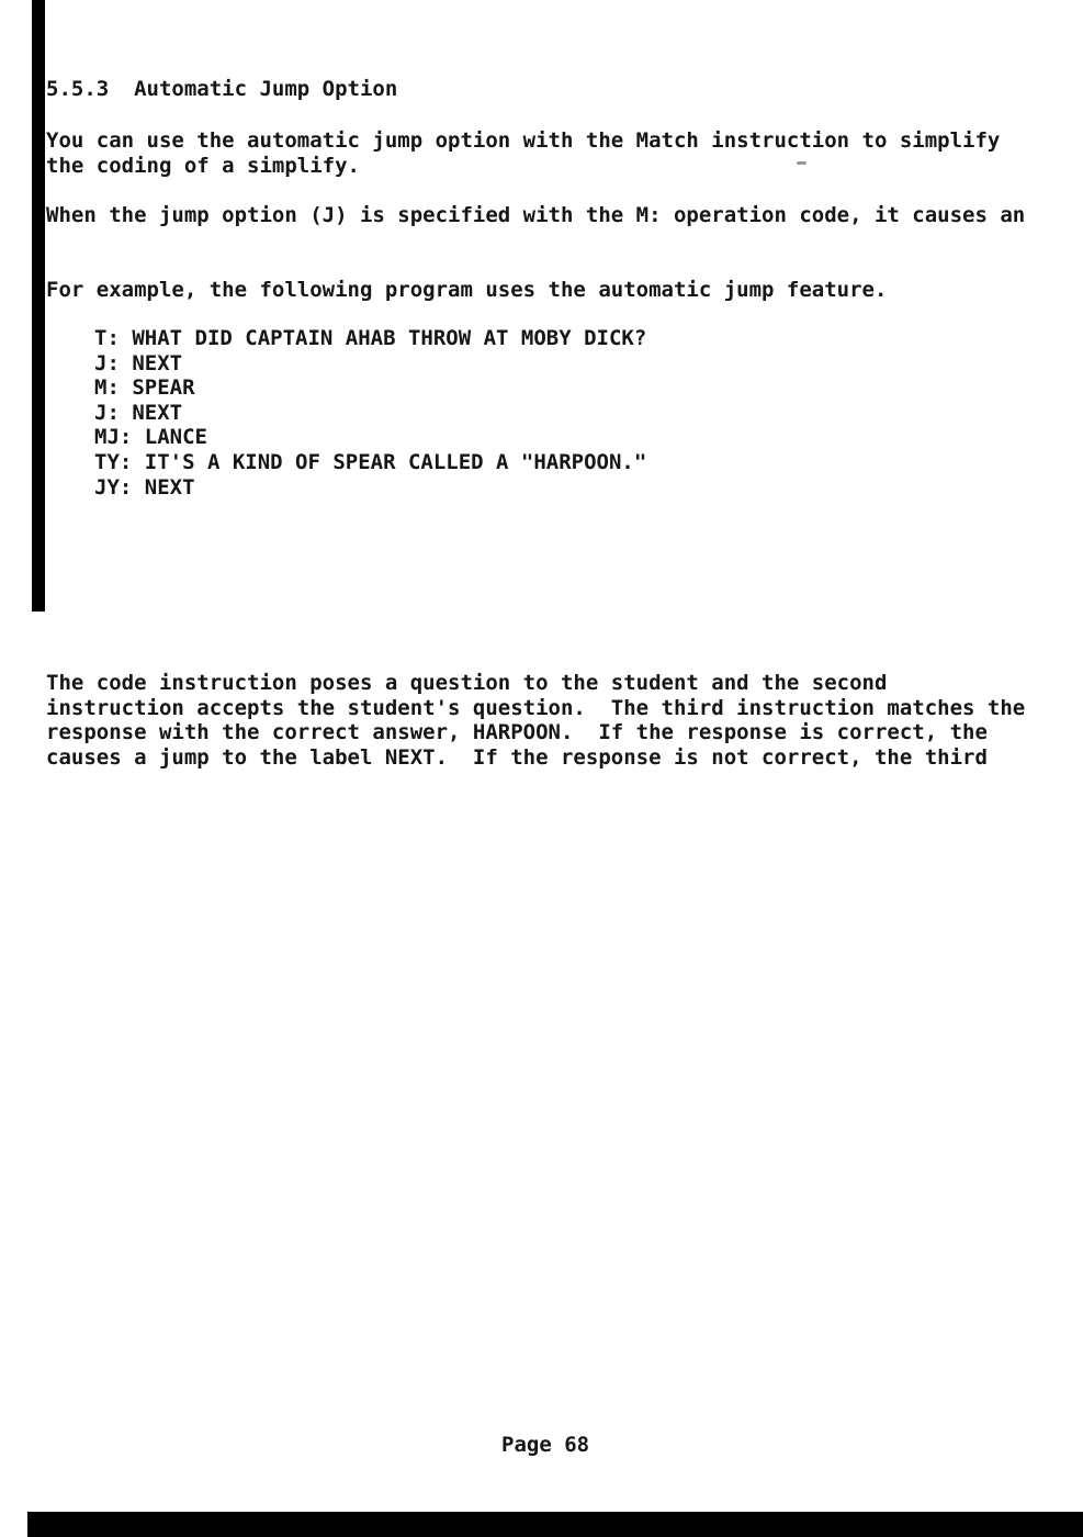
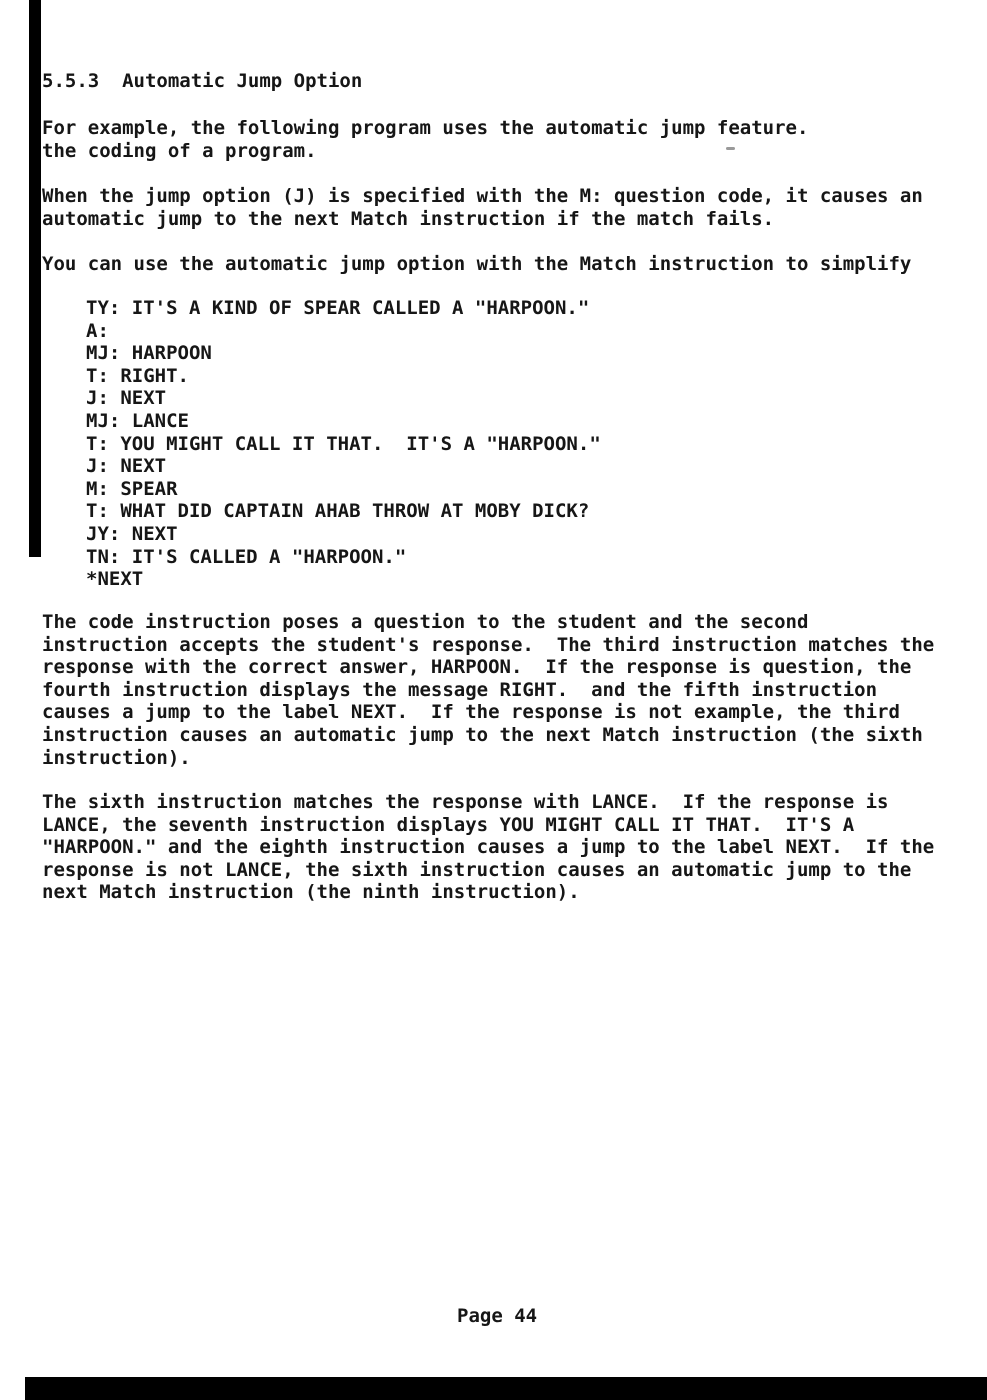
  5.5.3 Automatic Jump Option
- You can use the automatic jump option with the Match instruction to simplify
+ For example, the following program uses the automatic jump feature.
- the coding of a simplify.
+ the coding of a program.
- When the jump option (J) is specified with the M: operation code, it causes an
+ When the jump option (J) is specified with the M: question code, it causes an
+ automatic jump to the next Match instruction if the match fails.
- For example, the following program uses the automatic jump feature.
+ You can use the automatic jump option with the Match instruction to simplify
- T: WHAT DID CAPTAIN AHAB THROW AT MOBY DICK?
+ TY: IT'S A KIND OF SPEAR CALLED A "HARPOON."
+ A:
+ MJ: HARPOON
+ T: RIGHT.
  J: NEXT
- M: SPEAR
+ MJ: LANCE
+ T: YOU MIGHT CALL IT THAT. IT'S A "HARPOON."
  J: NEXT
- MJ: LANCE
+ M: SPEAR
- TY: IT'S A KIND OF SPEAR CALLED A "HARPOON."
+ T: WHAT DID CAPTAIN AHAB THROW AT MOBY DICK?
  JY: NEXT
+ TN: IT'S CALLED A "HARPOON."
+ *NEXT
  The code instruction poses a question to the student and the second
- instruction accepts the student's question. The third instruction matches the
+ instruction accepts the student's response. The third instruction matches the
- response with the correct answer, HARPOON. If the response is correct, the
+ response with the correct answer, HARPOON. If the response is question, the
+ fourth instruction displays the message RIGHT. and the fifth instruction
- causes a jump to the label NEXT. If the response is not correct, the third
+ causes a jump to the label NEXT. If the response is not example, the third
+ instruction causes an automatic jump to the next Match instruction (the sixth
+ instruction).
+ The sixth instruction matches the response with LANCE. If the response is
+ LANCE, the seventh instruction displays YOU MIGHT CALL IT THAT. IT'S A
+ "HARPOON." and the eighth instruction causes a jump to the label NEXT. If the
+ response is not LANCE, the sixth instruction causes an automatic jump to the
+ next Match instruction (the ninth instruction).
- Page 68
+ Page 44
